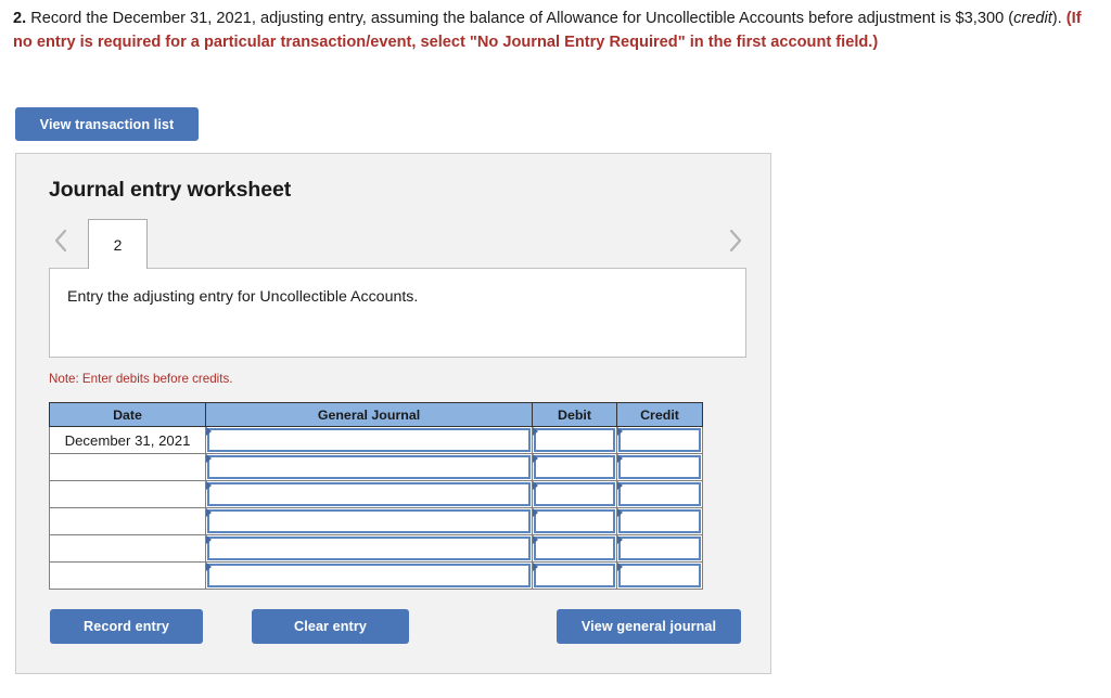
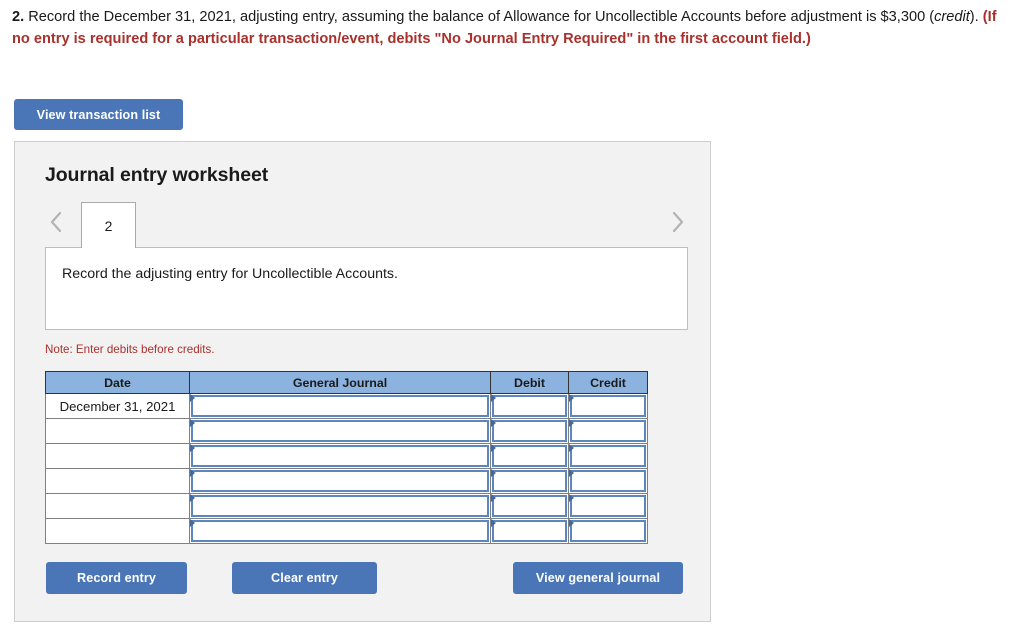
- 2. Record the December 31, 2021, adjusting entry, assuming the balance of Allowance for Uncollectible Accounts before adjustment is $3,300 (credit). (If no entry is required for a particular transaction/event, select "No Journal Entry Required" in the first account field.)
+ 2. Record the December 31, 2021, adjusting entry, assuming the balance of Allowance for Uncollectible Accounts before adjustment is $3,300 (credit). (If no entry is required for a particular transaction/event, debits "No Journal Entry Required" in the first account field.)
  View transaction list
  Journal entry worksheet
  2
- Entry the adjusting entry for Uncollectible Accounts.
+ Record the adjusting entry for Uncollectible Accounts.
  Note: Enter debits before credits.
  Date	General Journal	Debit	Credit
  December 31, 2021
  Record entry
  Clear entry
  View general journal
